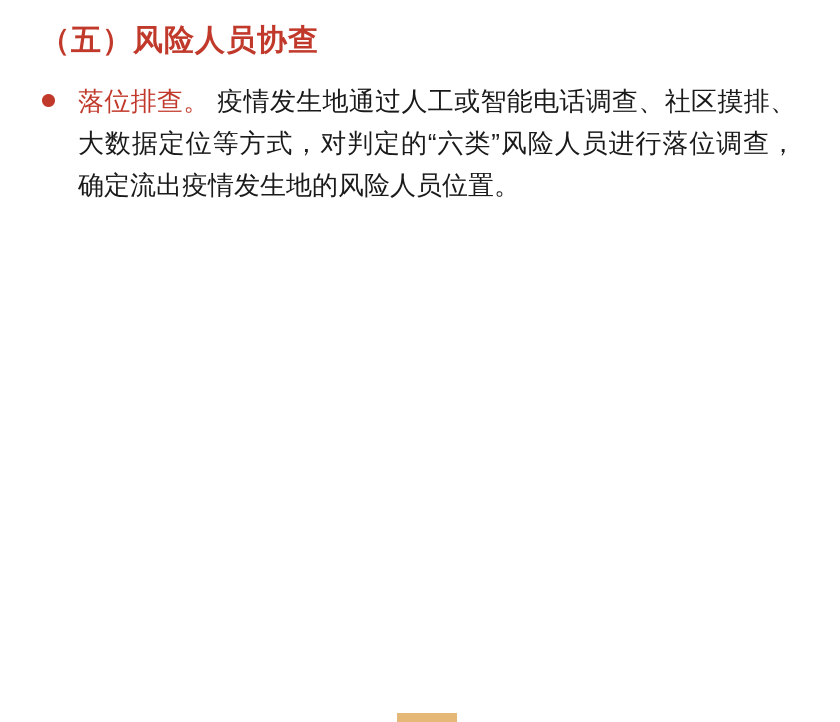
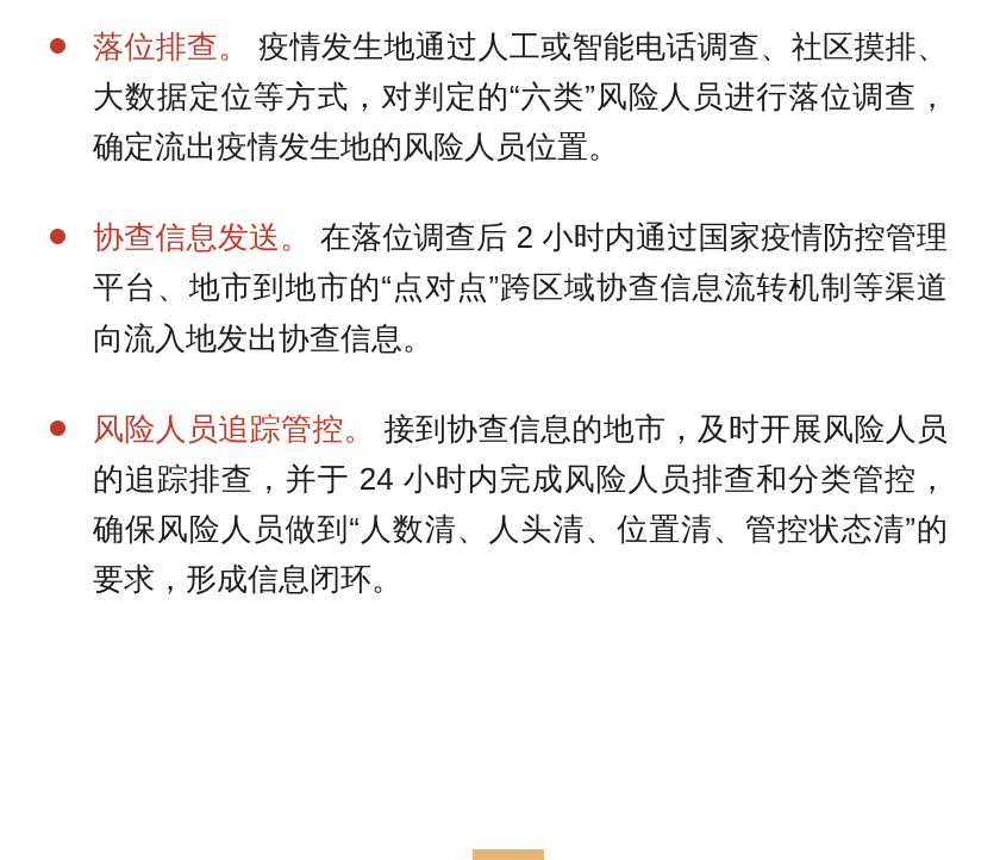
- （五）风险人员协查
  落位排查。 疫情发生地通过人工或智能电话调查、社区摸排、大数据定位等方式，对判定的“六类”风险人员进行落位调查，确定流出疫情发生地的风险人员位置。
+ 协查信息发送。 在落位调查后 2 小时内通过国家疫情防控管理平台、地市到地市的“点对点”跨区域协查信息流转机制等渠道向流入地发出协查信息。
+ 风险人员追踪管控。 接到协查信息的地市，及时开展风险人员的追踪排查，并于 24 小时内完成风险人员排查和分类管控，确保风险人员做到“人数清、人头清、位置清、管控状态清”的要求，形成信息闭环。
